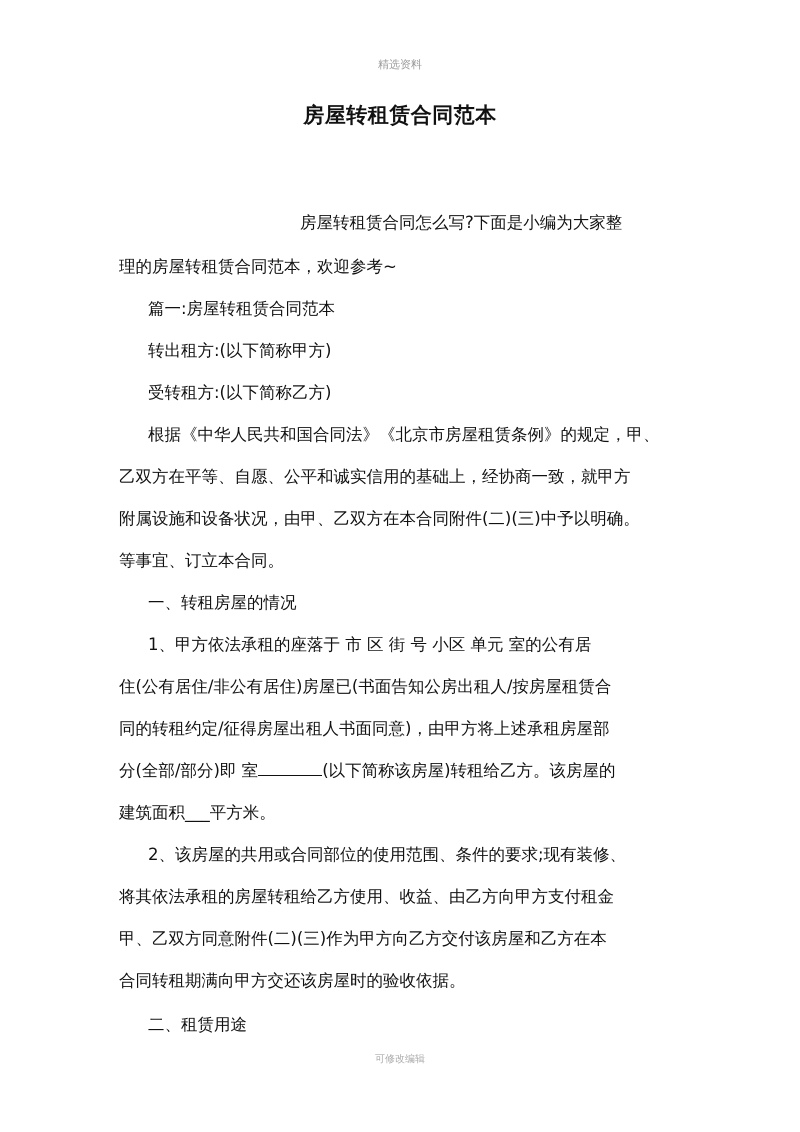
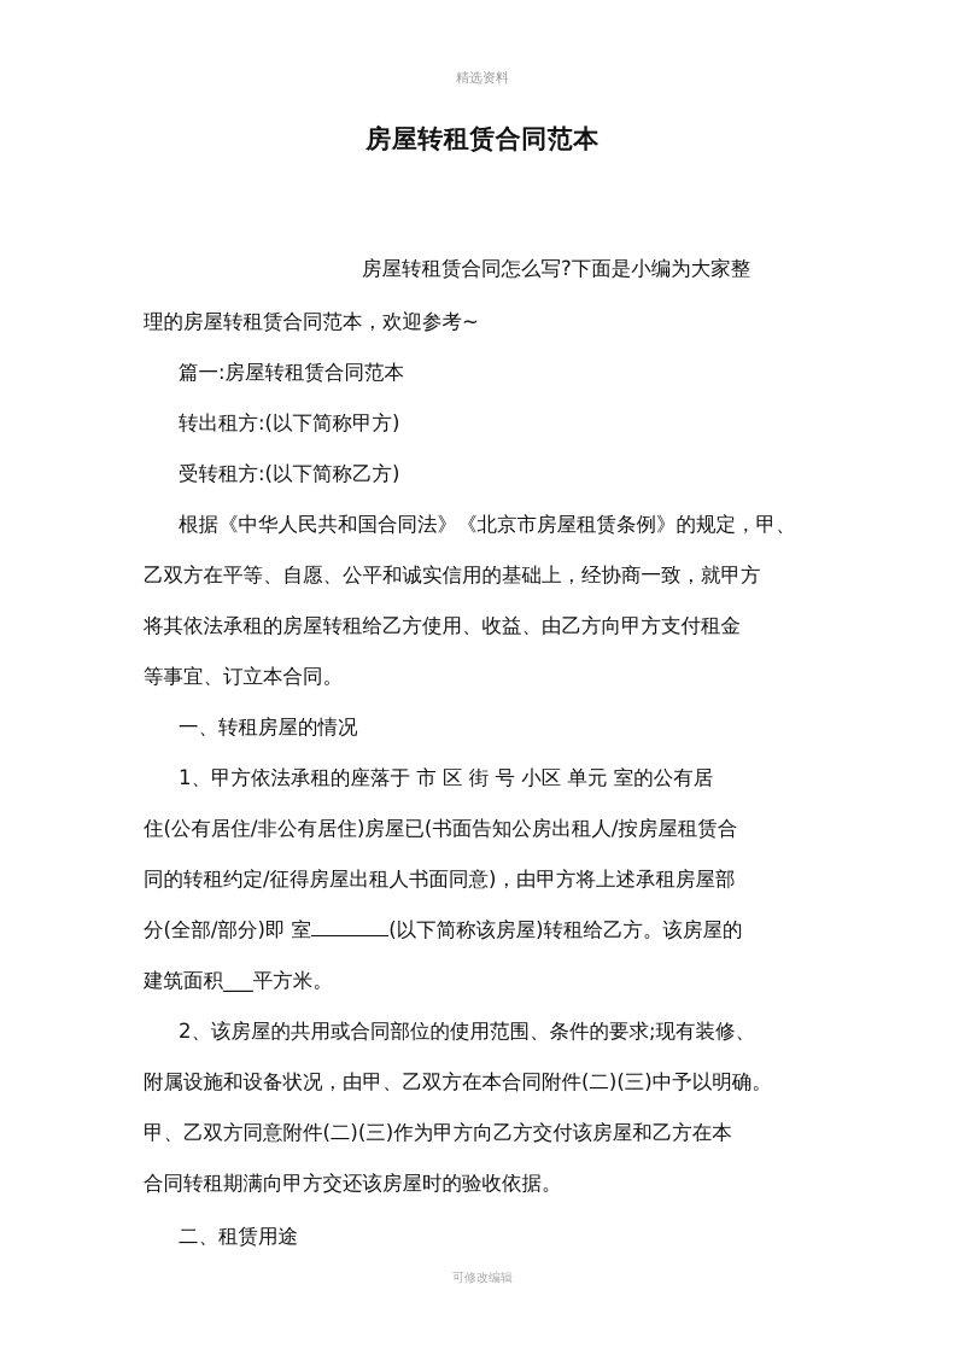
  精选资料
  房屋转租赁合同范本
  房屋转租赁合同怎么写?下面是小编为大家整
  理的房屋转租赁合同范本，欢迎参考~
  篇一:房屋转租赁合同范本
  转出租方:(以下简称甲方)
  受转租方:(以下简称乙方)
  根据《中华人民共和国合同法》《北京市房屋租赁条例》的规定，甲、
  乙双方在平等、自愿、公平和诚实信用的基础上，经协商一致，就甲方
- 附属设施和设备状况，由甲、乙双方在本合同附件(二)(三)中予以明确。
+ 将其依法承租的房屋转租给乙方使用、收益、由乙方向甲方支付租金
  等事宜、订立本合同。
  一、转租房屋的情况
  1、甲方依法承租的座落于 市 区 街 号 小区 单元 室的公有居
  住(公有居住/非公有居住)房屋已(书面告知公房出租人/按房屋租赁合
  同的转租约定/征得房屋出租人书面同意)，由甲方将上述承租房屋部
  建筑面积___平方米。
  2、该房屋的共用或合同部位的使用范围、条件的要求;现有装修、
- 将其依法承租的房屋转租给乙方使用、收益、由乙方向甲方支付租金
+ 附属设施和设备状况，由甲、乙双方在本合同附件(二)(三)中予以明确。
  甲、乙双方同意附件(二)(三)作为甲方向乙方交付该房屋和乙方在本
  合同转租期满向甲方交还该房屋时的验收依据。
  二、租赁用途
  分(全部/部分)即 室 (以下简称该房屋)转租给乙方。该房屋的
  可修改编辑
